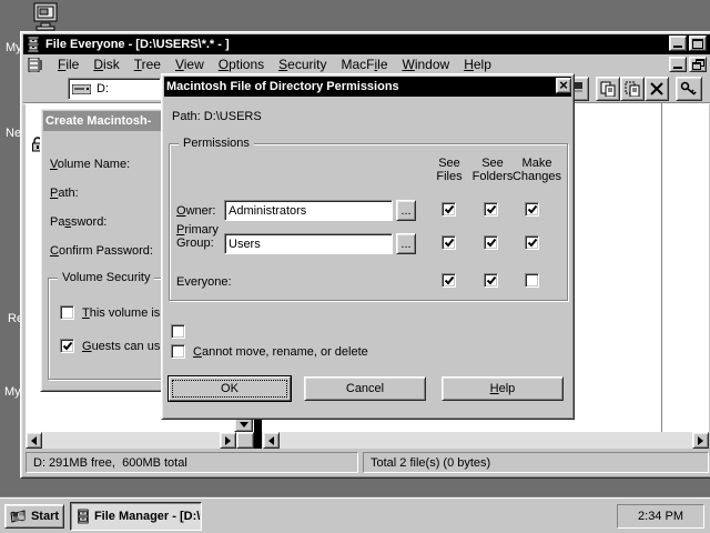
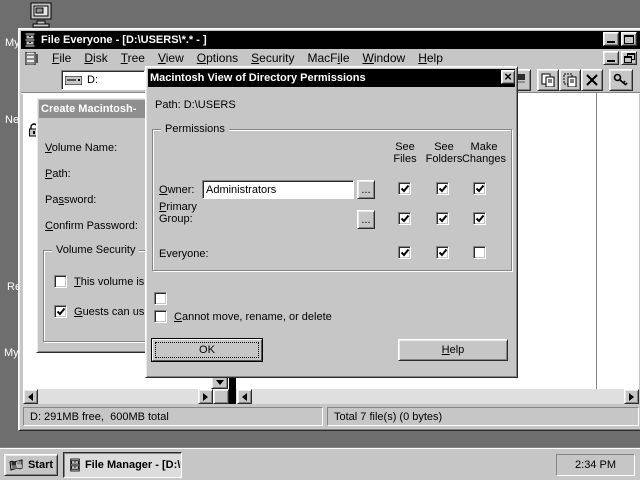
  File Everyone - [D:\USERS\*.* - ]
  File
  Disk
  Tree
  View
  Options
  Security
  MacFile
  Window
  Help
  D:
  D: 291MB free, 600MB total
- Total 2 file(s) (0 bytes)
+ Total 7 file(s) (0 bytes)
  Create Macintosh-
  Volume Name:
  Path:
  Password:
  Confirm Password:
  Volume Security
  This volume is
  Guests can us
- Macintosh File of Directory Permissions
+ Macintosh View of Directory Permissions
  ×
  Path: D:\USERS
  Permissions
  See
  Files
  See
  Folders
  Make
  Changes
  Owner:
  Administrators
  ...
  Primary
  Group:
- Users
  ...
  Everyone:
  Cannot move, rename, or delete
  OK
- Cancel
  Help
  Start
  File Manager - [D:\
  2:34 PM
